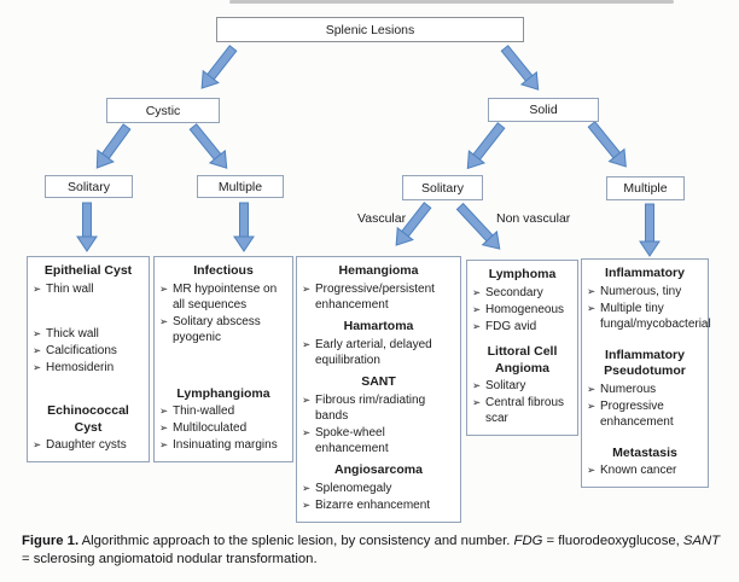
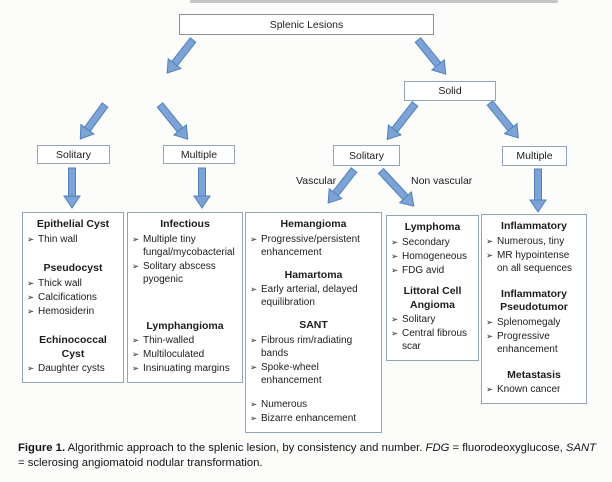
  Splenic Lesions
- Cystic
  Solid
  Solitary
  Multiple
  Solitary
  Multiple
  Vascular
  Non vascular
  Epithelial Cyst
  ➢
  Thin wall
+ Pseudocyst
  ➢
  Thick wall
  ➢
  Calcifications
  ➢
  Hemosiderin
  Echinococcal Cyst
  ➢
  Daughter cysts
  Infectious
  ➢
- MR hypointense on all sequences
+ Multiple tiny fungal/mycobacterial
  ➢
  Solitary abscess pyogenic
  Lymphangioma
  ➢
  Thin-walled
  ➢
  Multiloculated
  ➢
  Insinuating margins
  Hemangioma
  ➢
  Progressive/persistent enhancement
  Hamartoma
  ➢
  Early arterial, delayed equilibration
  SANT
  ➢
  Fibrous rim/radiating bands
  ➢
  Spoke-wheel enhancement
- Angiosarcoma
  ➢
- Splenomegaly
+ Numerous
  ➢
  Bizarre enhancement
  Lymphoma
  ➢
  Secondary
  ➢
  Homogeneous
  ➢
  FDG avid
  Littoral Cell Angioma
  ➢
  Solitary
  ➢
  Central fibrous scar
  Inflammatory
  ➢
  Numerous, tiny
  ➢
- Multiple tiny fungal/mycobacterial
+ MR hypointense on all sequences
  Inflammatory Pseudotumor
  ➢
- Numerous
+ Splenomegaly
  ➢
  Progressive enhancement
  Metastasis
  ➢
  Known cancer
  Figure 1. Algorithmic approach to the splenic lesion, by consistency and number. FDG = fluorodeoxyglucose, SANT = sclerosing angiomatoid nodular transformation.
